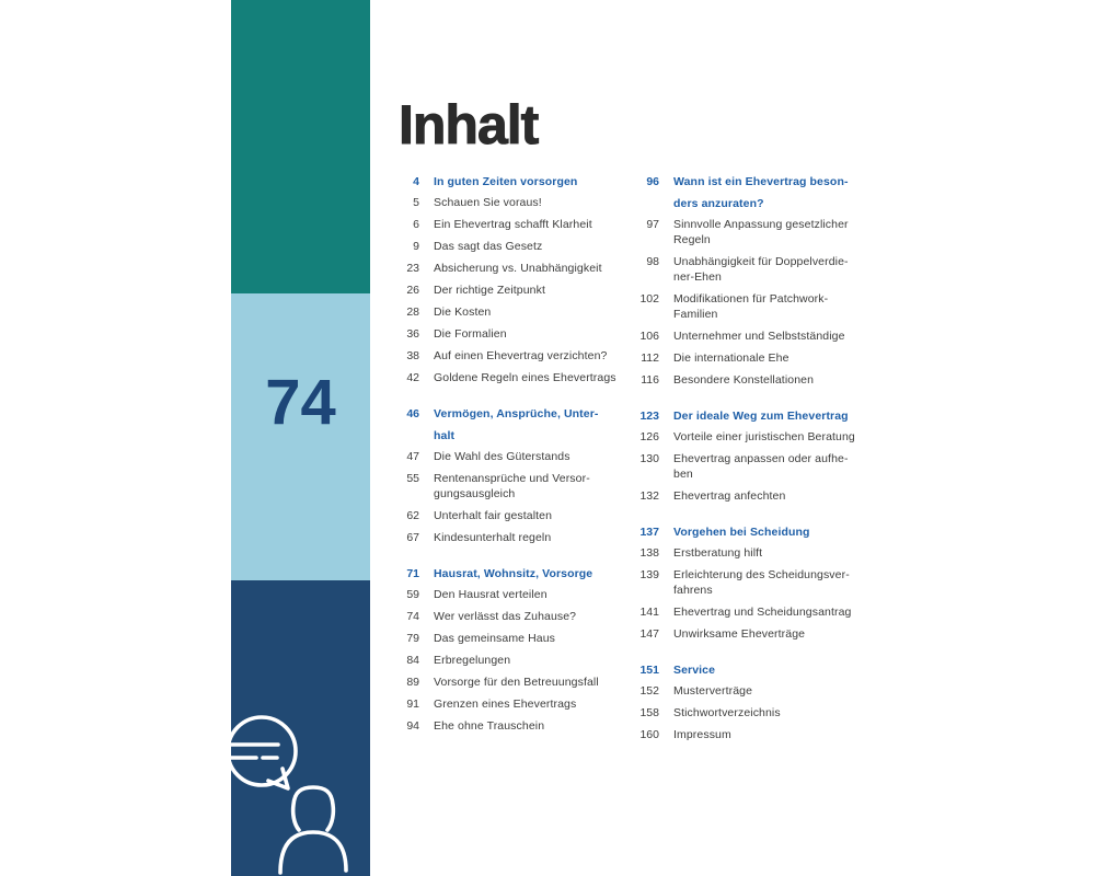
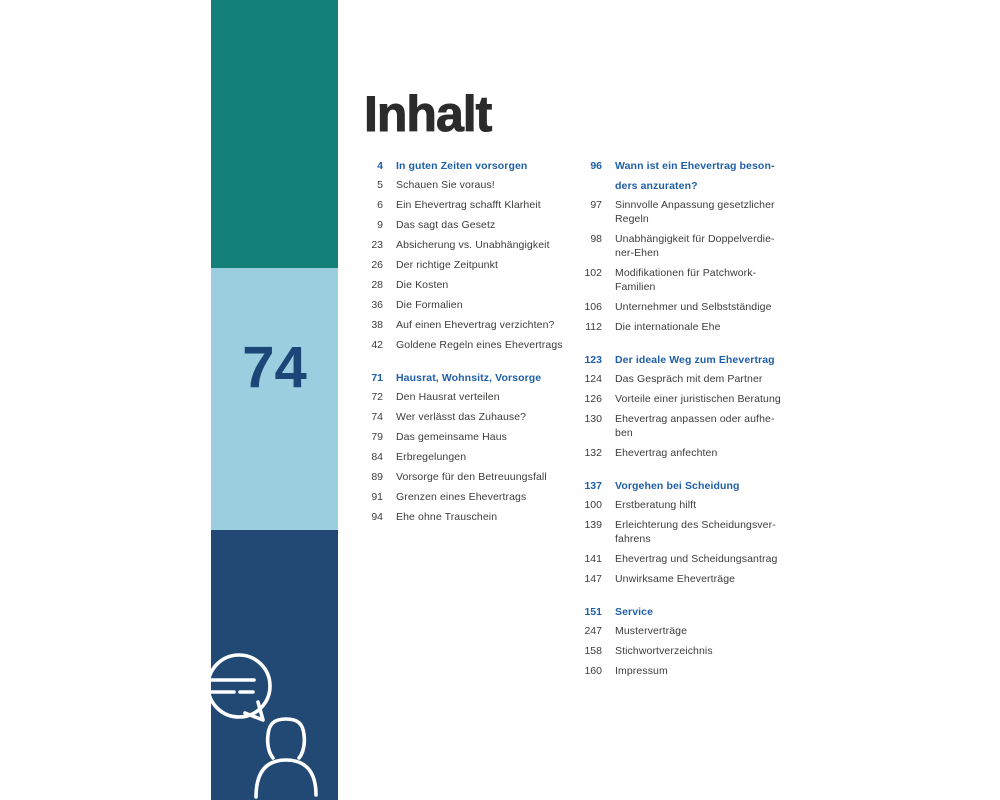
  74
  Inhalt
  4
  In guten Zeiten vorsorgen
  5
  Schauen Sie voraus!
  6
  Ein Ehevertrag schafft Klarheit
  9
  Das sagt das Gesetz
  23
  Absicherung vs. Unabhängigkeit
  26
  Der richtige Zeitpunkt
  28
  Die Kosten
  36
  Die Formalien
  38
  Auf einen Ehevertrag verzichten?
  42
  Goldene Regeln eines Ehevertrags
- 46
- Vermögen, Ansprüche, Unter-
- halt
- 47
- Die Wahl des Güterstands
- 55
- Rentenansprüche und Versor-
- gungsausgleich
- 62
- Unterhalt fair gestalten
- 67
- Kindesunterhalt regeln
  71
  Hausrat, Wohnsitz, Vorsorge
- 59
+ 72
  Den Hausrat verteilen
  74
  Wer verlässt das Zuhause?
  79
  Das gemeinsame Haus
  84
  Erbregelungen
  89
  Vorsorge für den Betreuungsfall
  91
  Grenzen eines Ehevertrags
  94
  Ehe ohne Trauschein
  96
  Wann ist ein Ehevertrag beson-
  ders anzuraten?
  97
  Sinnvolle Anpassung gesetzlicher
  Regeln
  98
  Unabhängigkeit für Doppelverdie-
  ner-Ehen
  102
  Modifikationen für Patchwork-
  Familien
  106
  Unternehmer und Selbstständige
  112
  Die internationale Ehe
- 116
- Besondere Konstellationen
  123
  Der ideale Weg zum Ehevertrag
+ 124
+ Das Gespräch mit dem Partner
  126
  Vorteile einer juristischen Beratung
  130
  Ehevertrag anpassen oder aufhe-
  ben
  132
  Ehevertrag anfechten
  137
  Vorgehen bei Scheidung
- 138
+ 100
  Erstberatung hilft
  139
  Erleichterung des Scheidungsver-
  fahrens
  141
  Ehevertrag und Scheidungsantrag
  147
  Unwirksame Eheverträge
  151
  Service
- 152
+ 247
  Musterverträge
  158
  Stichwortverzeichnis
  160
  Impressum
